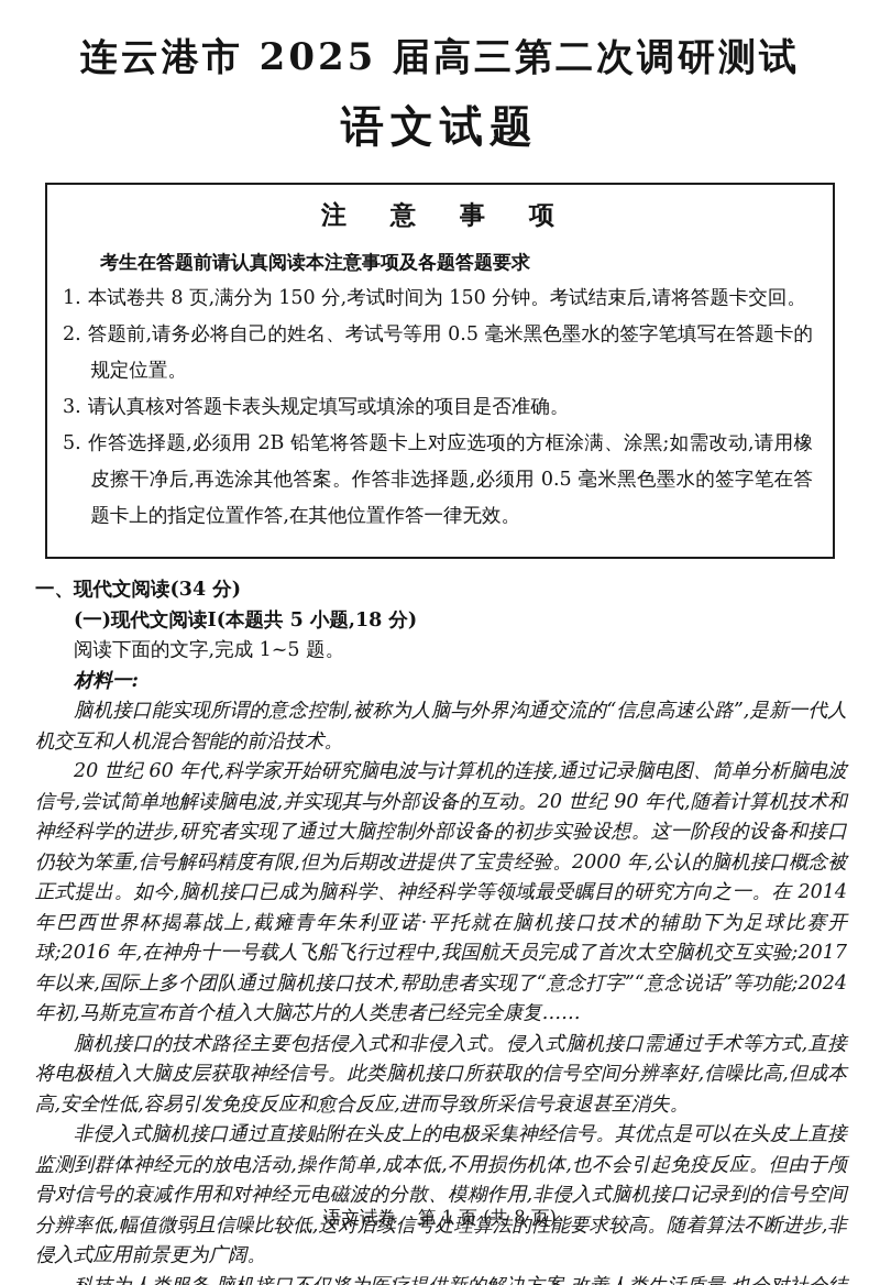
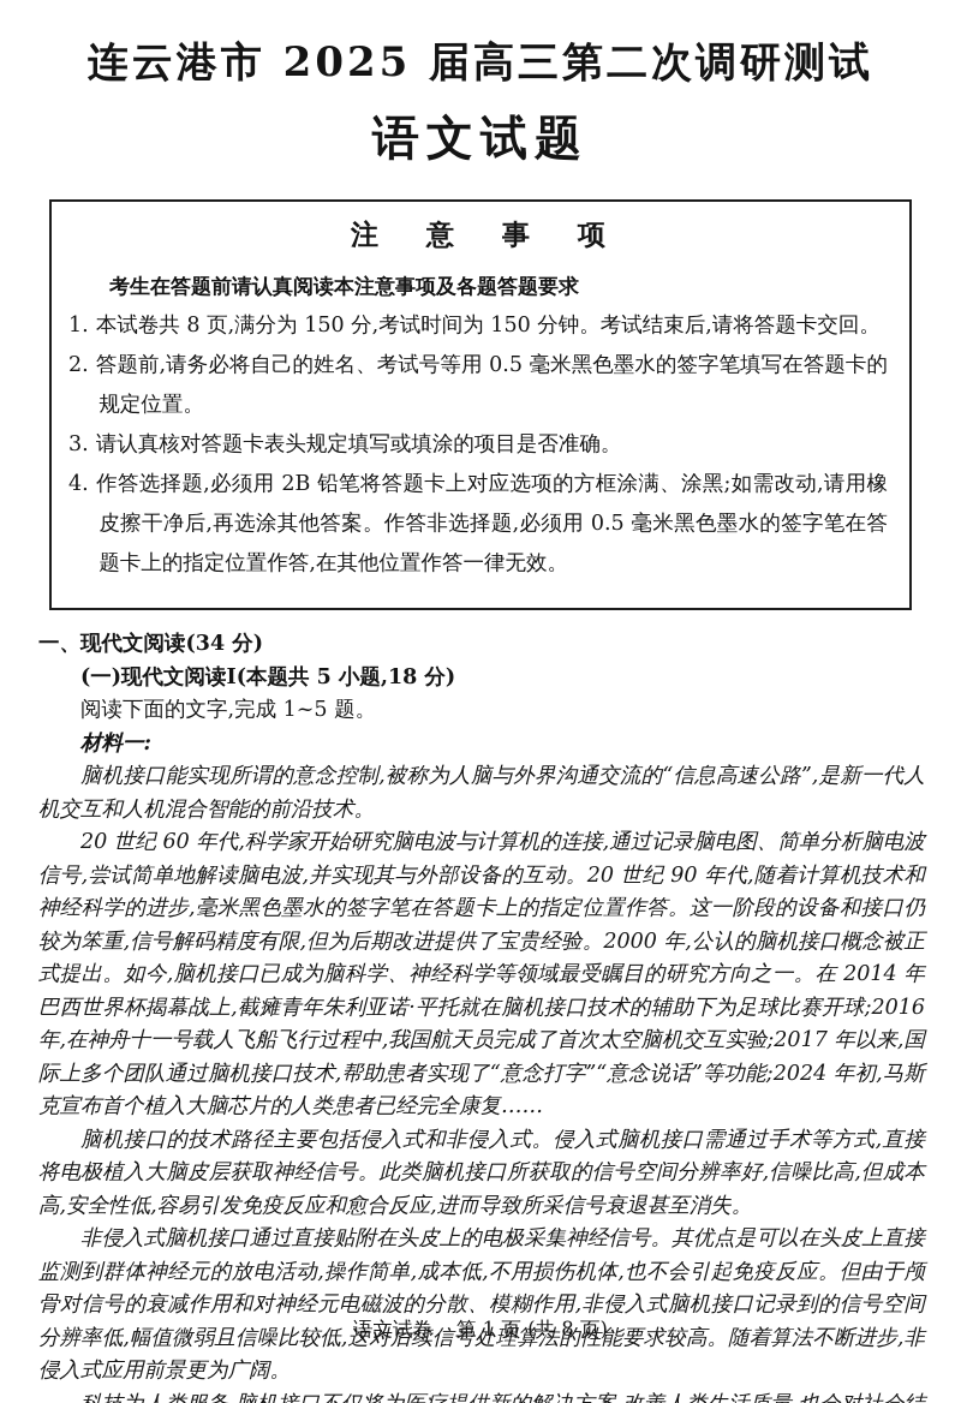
  连云港市 2025 届高三第二次调研测试
  语文试题
  注 意 事 项
  考生在答题前请认真阅读本注意事项及各题答题要求
  1. 本试卷共 8 页,满分为 150 分,考试时间为 150 分钟。考试结束后,请将答题卡交回。
  2. 答题前,请务必将自己的姓名、考试号等用 0.5 毫米黑色墨水的签字笔填写在答题卡的规定位置。
  3. 请认真核对答题卡表头规定填写或填涂的项目是否准确。
- 5. 作答选择题,必须用 2B 铅笔将答题卡上对应选项的方框涂满、涂黑;如需改动,请用橡皮擦干净后,再选涂其他答案。作答非选择题,必须用 0.5 毫米黑色墨水的签字笔在答题卡上的指定位置作答,在其他位置作答一律无效。
+ 4. 作答选择题,必须用 2B 铅笔将答题卡上对应选项的方框涂满、涂黑;如需改动,请用橡皮擦干净后,再选涂其他答案。作答非选择题,必须用 0.5 毫米黑色墨水的签字笔在答题卡上的指定位置作答,在其他位置作答一律无效。
  一、现代文阅读(34 分)
  (一)现代文阅读Ⅰ(本题共 5 小题,18 分)
  阅读下面的文字,完成 1~5 题。
  材料一:
  脑机接口能实现所谓的意念控制,被称为人脑与外界沟通交流的“信息高速公路”,是新一代人机交互和人机混合智能的前沿技术。
- 20 世纪 60 年代,科学家开始研究脑电波与计算机的连接,通过记录脑电图、简单分析脑电波信号,尝试简单地解读脑电波,并实现其与外部设备的互动。20 世纪 90 年代,随着计算机技术和神经科学的进步,研究者实现了通过大脑控制外部设备的初步实验设想。这一阶段的设备和接口仍较为笨重,信号解码精度有限,但为后期改进提供了宝贵经验。2000 年,公认的脑机接口概念被正式提出。如今,脑机接口已成为脑科学、神经科学等领域最受瞩目的研究方向之一。在 2014 年巴西世界杯揭幕战上,截瘫青年朱利亚诺·平托就在脑机接口技术的辅助下为足球比赛开球;2016 年,在神舟十一号载人飞船飞行过程中,我国航天员完成了首次太空脑机交互实验;2017 年以来,国际上多个团队通过脑机接口技术,帮助患者实现了“意念打字”“意念说话”等功能;2024 年初,马斯克宣布首个植入大脑芯片的人类患者已经完全康复……
+ 20 世纪 60 年代,科学家开始研究脑电波与计算机的连接,通过记录脑电图、简单分析脑电波信号,尝试简单地解读脑电波,并实现其与外部设备的互动。20 世纪 90 年代,随着计算机技术和神经科学的进步,毫米黑色墨水的签字笔在答题卡上的指定位置作答。这一阶段的设备和接口仍较为笨重,信号解码精度有限,但为后期改进提供了宝贵经验。2000 年,公认的脑机接口概念被正式提出。如今,脑机接口已成为脑科学、神经科学等领域最受瞩目的研究方向之一。在 2014 年巴西世界杯揭幕战上,截瘫青年朱利亚诺·平托就在脑机接口技术的辅助下为足球比赛开球;2016 年,在神舟十一号载人飞船飞行过程中,我国航天员完成了首次太空脑机交互实验;2017 年以来,国际上多个团队通过脑机接口技术,帮助患者实现了“意念打字”“意念说话”等功能;2024 年初,马斯克宣布首个植入大脑芯片的人类患者已经完全康复……
  脑机接口的技术路径主要包括侵入式和非侵入式。侵入式脑机接口需通过手术等方式,直接将电极植入大脑皮层获取神经信号。此类脑机接口所获取的信号空间分辨率好,信噪比高,但成本高,安全性低,容易引发免疫反应和愈合反应,进而导致所采信号衰退甚至消失。
  非侵入式脑机接口通过直接贴附在头皮上的电极采集神经信号。其优点是可以在头皮上直接监测到群体神经元的放电活动,操作简单,成本低,不用损伤机体,也不会引起免疫反应。但由于颅骨对信号的衰减作用和对神经元电磁波的分散、模糊作用,非侵入式脑机接口记录到的信号空间分辨率低,幅值微弱且信噪比较低,这对后续信号处理算法的性能要求较高。随着算法不断进步,非侵入式应用前景更为广阔。
  语文试卷 第 1 页 (共 8 页)
